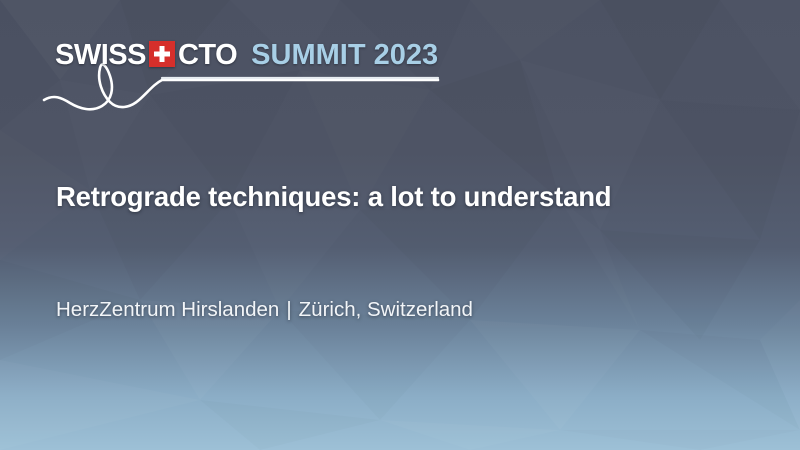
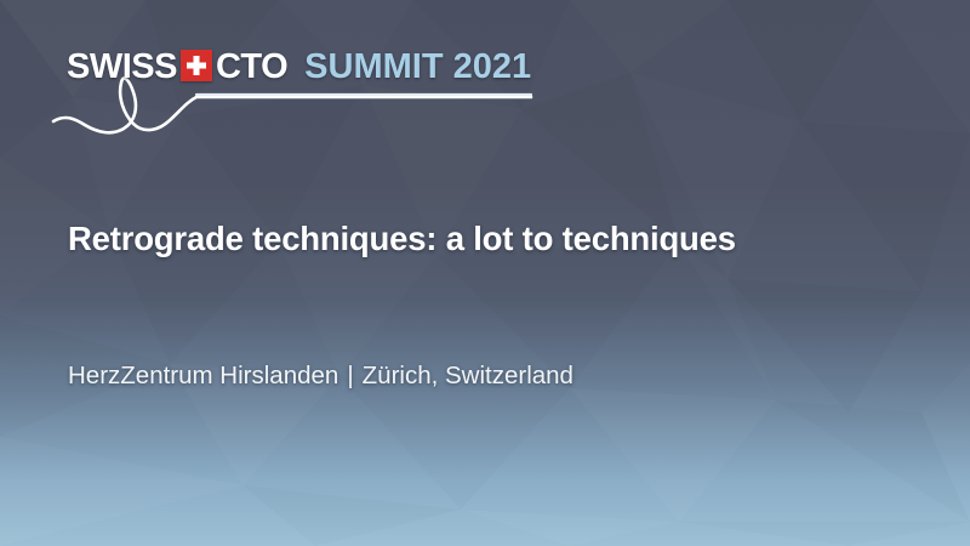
- SWISS CTO SUMMIT 2023
+ SWISS CTO SUMMIT 2021
- Retrograde techniques: a lot to understand
+ Retrograde techniques: a lot to techniques
  HerzZentrum Hirslanden | Zürich, Switzerland
